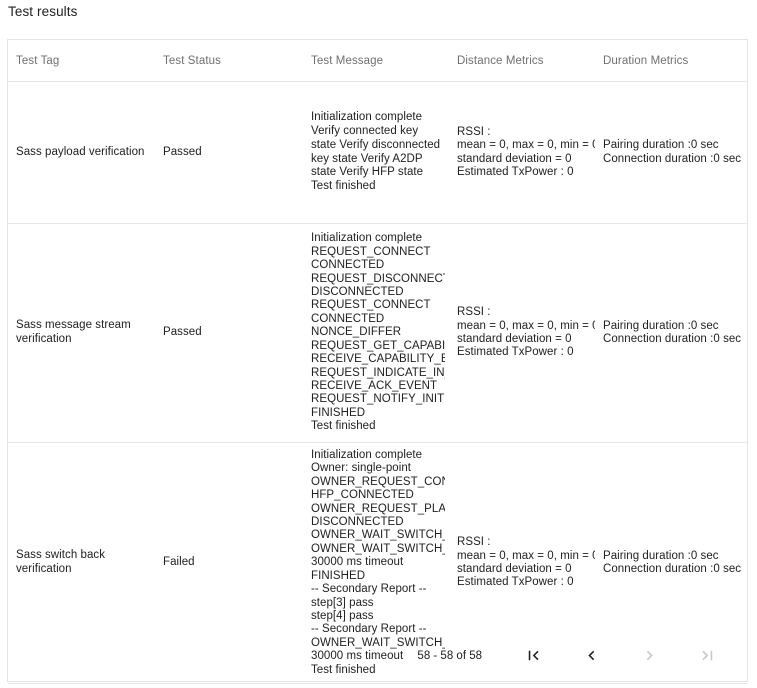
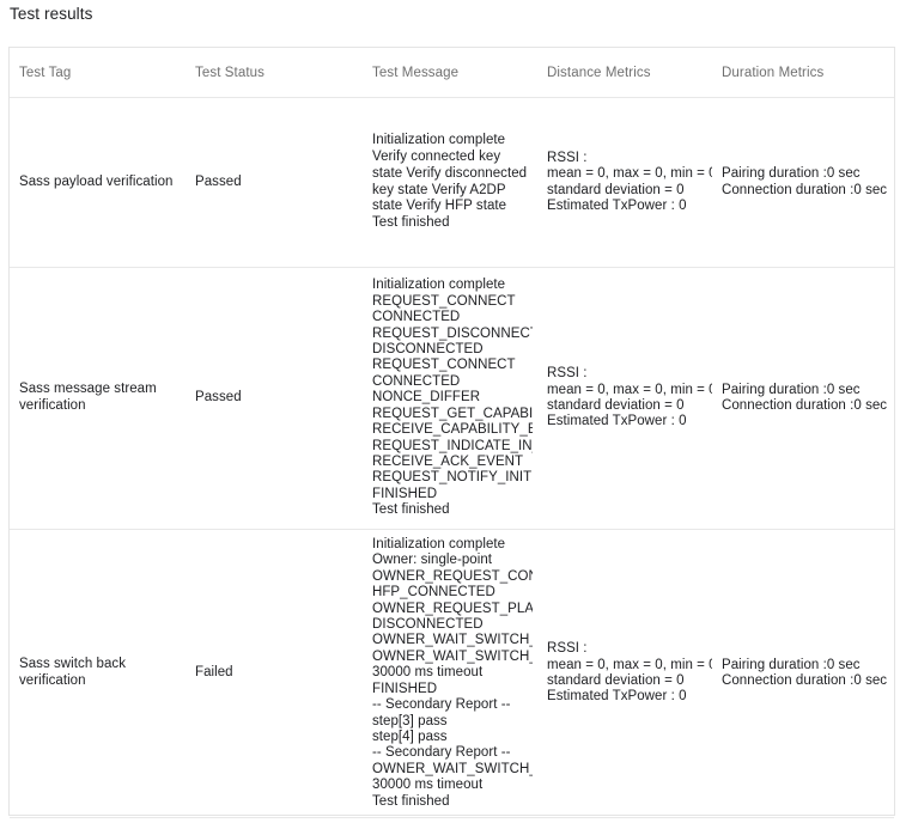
  Test results
  Test Tag	Test Status	Test Message	Distance Metrics	Duration Metrics
  Sass payload verification	Passed	Initialization complete Verify connected key state Verify disconnected key state Verify A2DP state Verify HFP state Test finished	RSSI : mean = 0, max = 0, min = standard deviation = 0 Estimated TxPower : 0	Pairing duration :0 sec Connection duration :0 sec
  Sass message stream verification	Passed	Initialization complete REQUEST_CONNECT CONNECTED REQUEST_DISCONNEC DISCONNECTED REQUEST_CONNECT CONNECTED NONCE_DIFFER REQUEST_GET_CAPABI RECEIVE_CAPABILITY_E REQUEST_INDICATE_IN RECEIVE_ACK_EVENT REQUEST_NOTIFY_INIT FINISHED Test finished	RSSI : mean = 0, max = 0, min = standard deviation = 0 Estimated TxPower : 0	Pairing duration :0 sec Connection duration :0 sec
  Sass switch back verification	Failed	Initialization complete Owner: single-point OWNER_REQUEST_CO HFP_CONNECTED OWNER_REQUEST_PLA DISCONNECTED OWNER_WAIT_SWITCH OWNER_WAIT_SWITCH 30000 ms timeout FINISHED -- Secondary Report -- step[3] pass step[4] pass -- Secondary Report -- OWNER_WAIT_SWITCH 30000 ms timeout Test finished	RSSI : mean = 0, max = 0, min = standard deviation = 0 Estimated TxPower : 0	Pairing duration :0 sec Connection duration :0 sec
- 58 - 58 of 58
